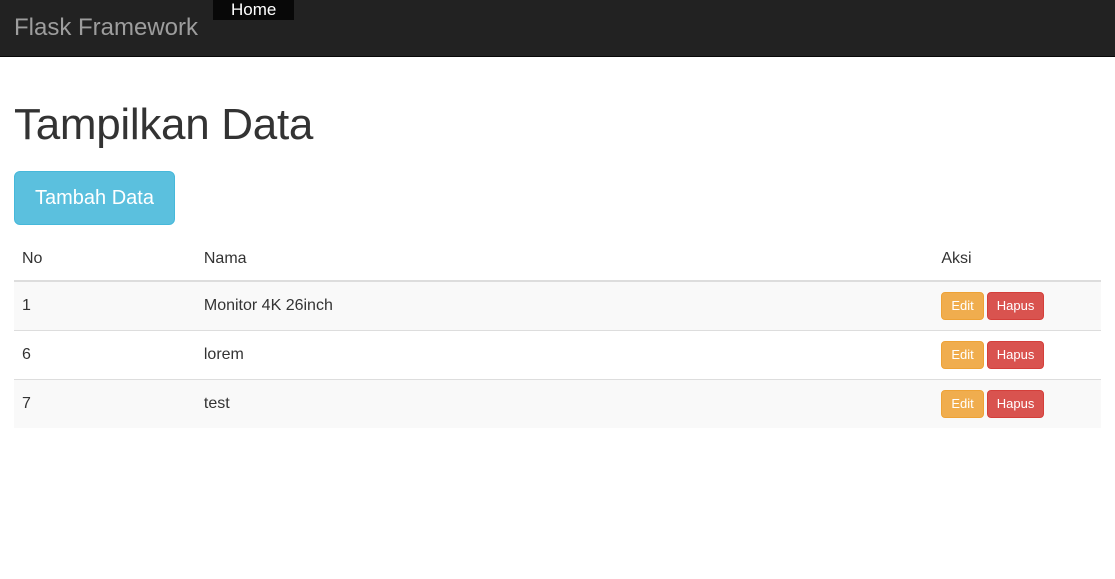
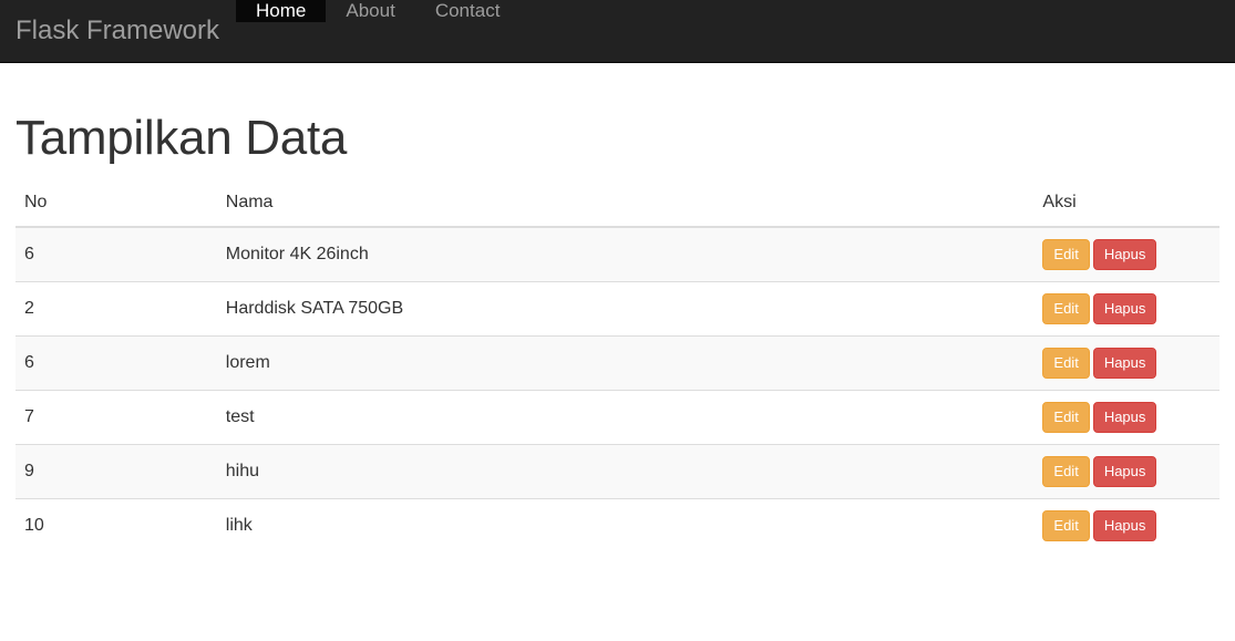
  Flask Framework
  Home
+ About
+ Contact
  Tampilkan Data
- Tambah Data
  No	Nama	Aksi
- 1	Monitor 4K 26inch	Edit Hapus
+ 6	Monitor 4K 26inch	Edit Hapus
+ 2	Harddisk SATA 750GB	Edit Hapus
  6	lorem	Edit Hapus
  7	test	Edit Hapus
+ 9	hihu	Edit Hapus
+ 10	lihk	Edit Hapus
